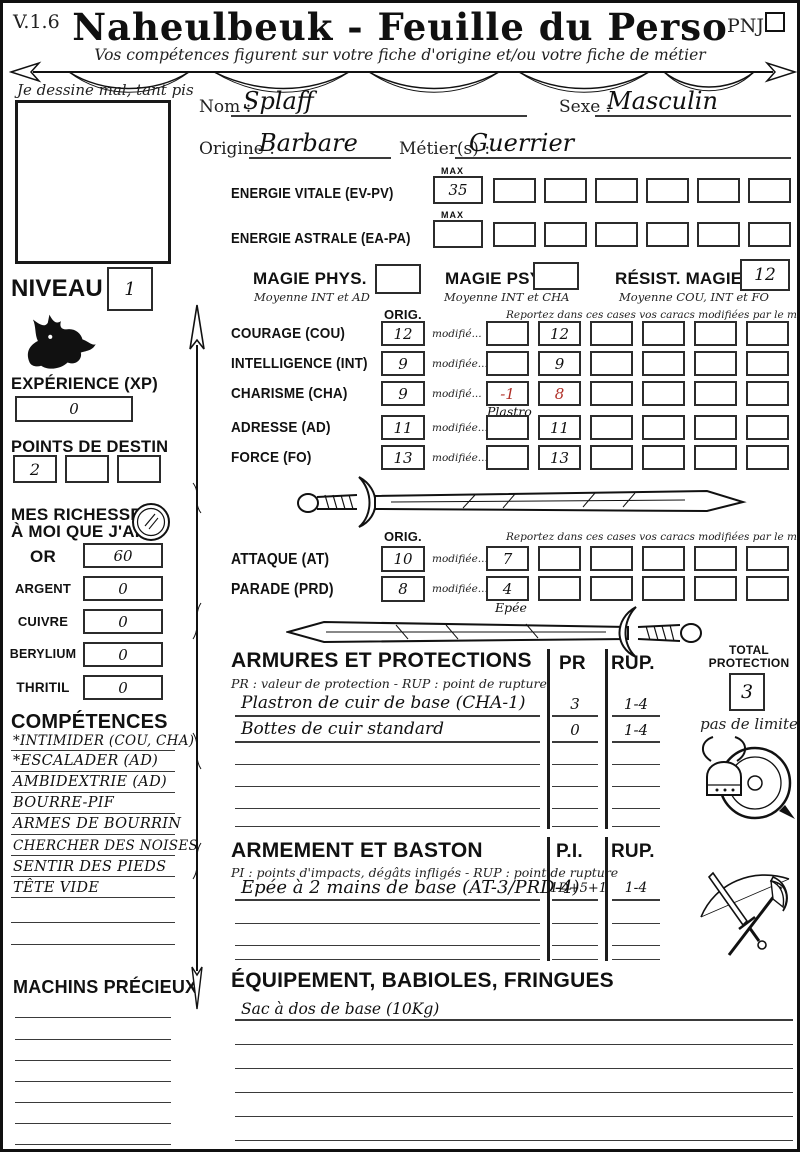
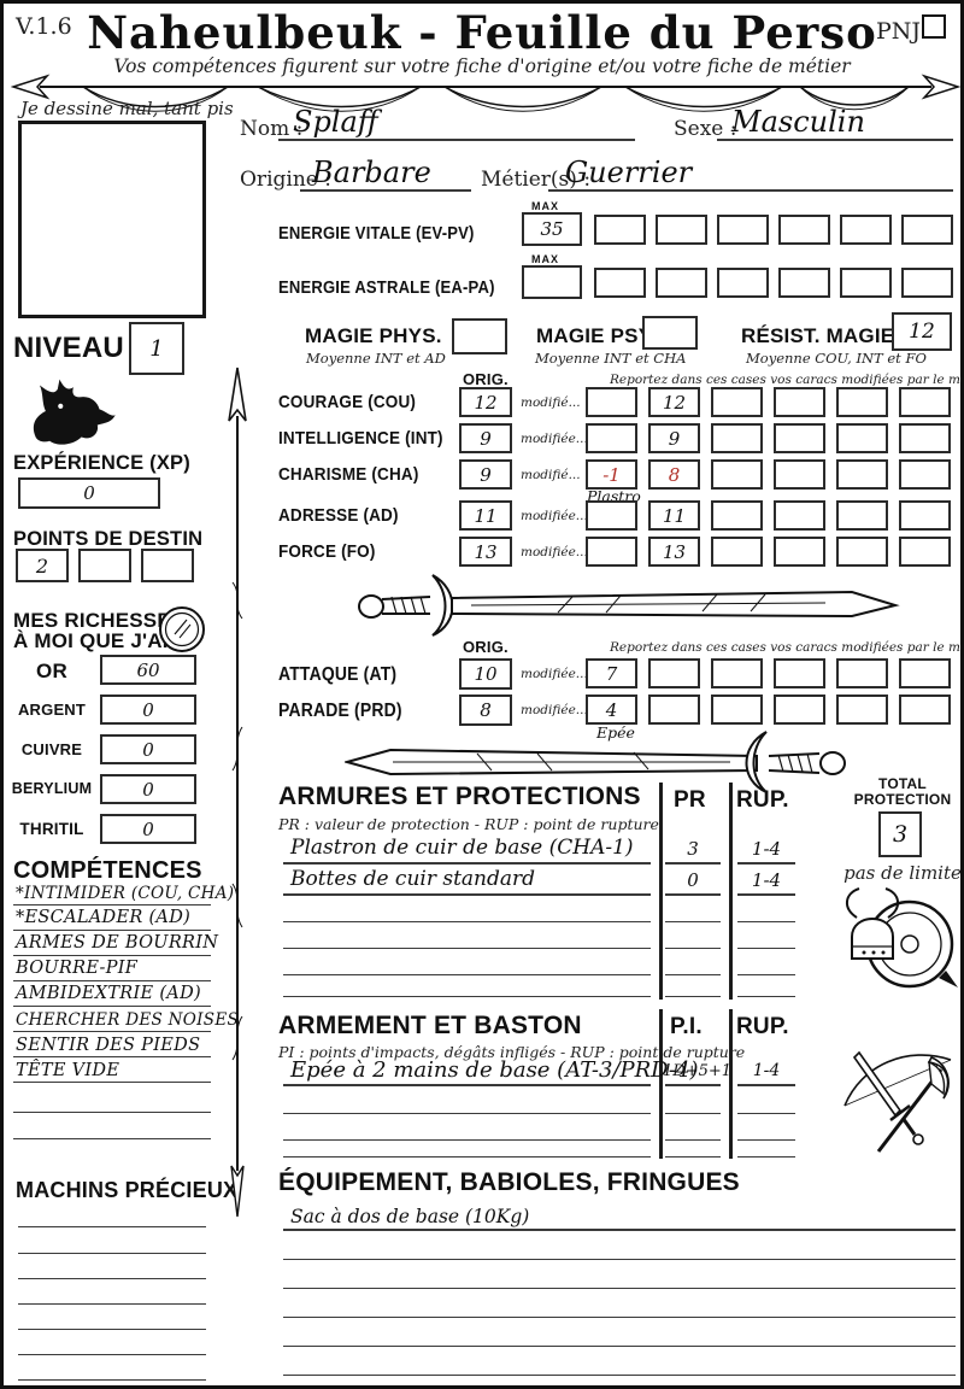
  V.1.6
  Naheulbeuk - Feuille du Perso
  PNJ
  Vos compétences figurent sur votre fiche d'origine et/ou votre fiche de métier
  Je dessine mal, tant pis
  NIVEAU
  1
  EXPÉRIENCE (XP)
  0
  POINTS DE DESTIN
  2
  MES RICHESS
  À MOI QUE J'A
  OR
  60
  ARGENT
  0
  CUIVRE
  0
  BERYLIUM
  0
  THRITIL
  0
  COMPÉTENCES
  *INTIMIDER (COU, CHA)
  *ESCALADER (AD)
- AMBIDEXTRIE (AD)
+ ARMES DE BOURRIN
  BOURRE-PIF
- ARMES DE BOURRIN
+ AMBIDEXTRIE (AD)
  CHERCHER DES NOISES
  SENTIR DES PIEDS
  TÊTE VIDE
  MACHINS PRÉCIEUX
  Nom :
  Splaff
  Sexe :
  Masculin
  Origine :
  Barbare
  Métier(s) :
  Guerrier
  ENERGIE VITALE (EV-PV)
  MAX
  35
  ENERGIE ASTRALE (EA-PA)
  MAX
  MAGIE PHYS.
  Moyenne INT et AD
  MAGIE PS
  Moyenne INT et CHA
  RÉSIST. MAGIE
  12
  Moyenne COU, INT et FO
  ORIG.
  Reportez dans ces cases vos caracs modifiées par le m
  COURAGE (COU)
  12
  modifié...
  12
  INTELLIGENCE (INT)
  9
  modifiée..
  9
  CHARISME (CHA)
  9
  modifié...
  -1
  8
  Plastro
  ADRESSE (AD)
  11
  modifiée..
  11
  FORCE (FO)
  13
  modifiée..
  13
  ORIG.
  Reportez dans ces cases vos caracs modifiées par le m
  ATTAQUE (AT)
  10
  modifiée..
  7
  PARADE (PRD)
  8
  modifiée..
  4
  Epée
  ARMURES ET PROTECTIONS
  PR : valeur de protection - RUP : point de rupture
  PR
  RUP.
  Plastron de cuir de base (CHA-1)
  3
  1-4
  Bottes de cuir standard
  0
  1-4
  TOTAL
  PROTECTION
  3
  pas de limite
  ARMEMENT ET BASTON
  PI : points d'impacts, dégâts infligés - RUP : point de rupture
  P.I.
  RUP.
  Epée à 2 mains de base (AT-3/PRD-4)
  1D+5+1
  1-4
  ÉQUIPEMENT, BABIOLES, FRINGUES
  Sac à dos de base (10Kg)
